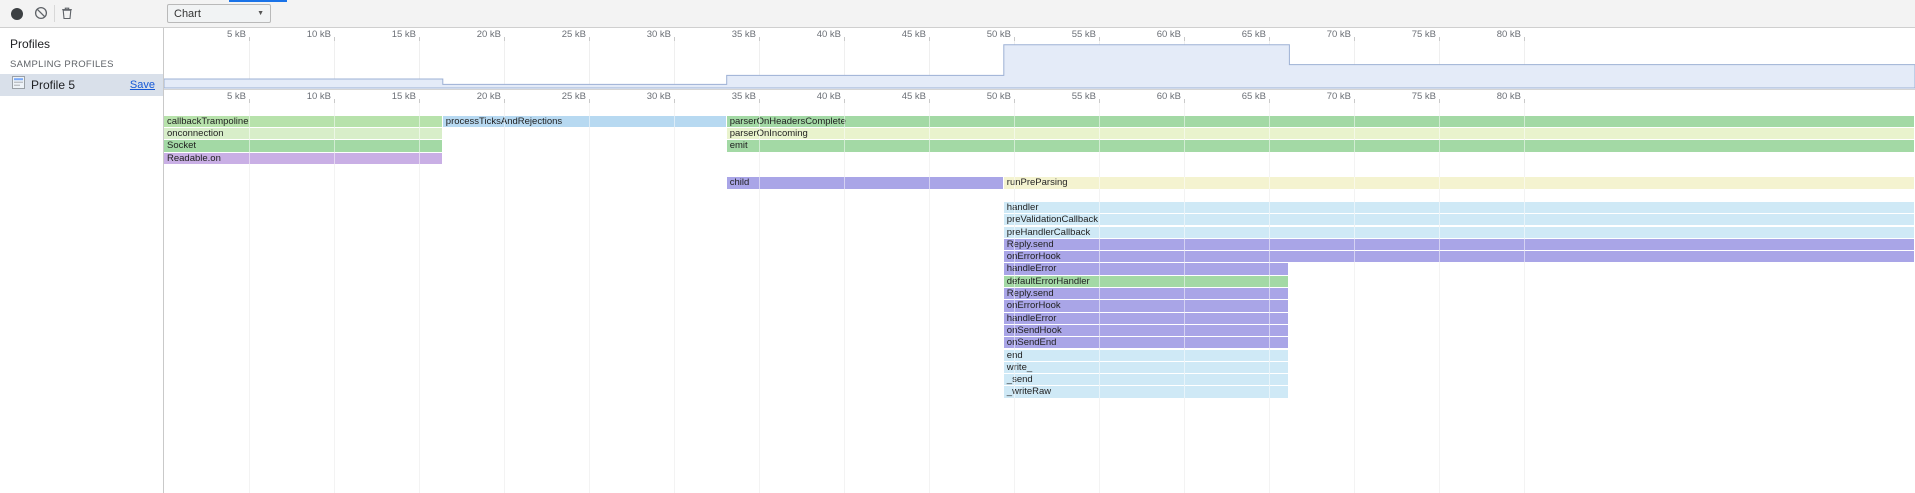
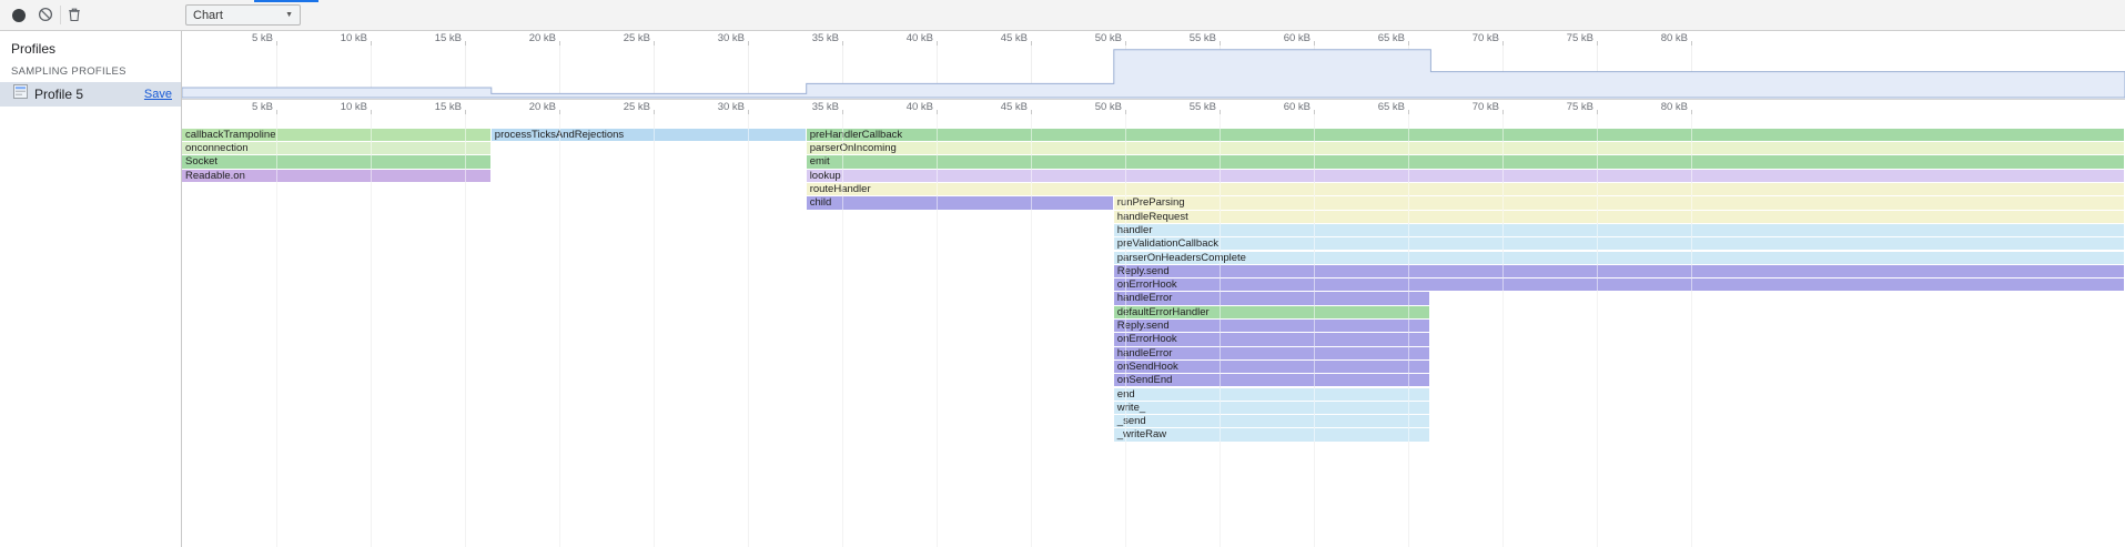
  Chart
  Profiles
  SAMPLING PROFILES
  Profile 5
  Save
  5 kB
  10 kB
  15 kB
  20 kB
  25 kB
  30 kB
  35 kB
  40 kB
  45 kB
  50 kB
  55 kB
  60 kB
  65 kB
  70 kB
  75 kB
  80 kB
  5 kB
  10 kB
  15 kB
  20 kB
  25 kB
  30 kB
  35 kB
  40 kB
  45 kB
  50 kB
  55 kB
  60 kB
  65 kB
  70 kB
  75 kB
  80 kB
  callbackTrampoline
  processTicksAndRejections
- parserOnHeadersComplete
+ preHandlerCallback
  onconnection
  parserOnIncoming
  Socket
  emit
  Readable.on
+ lookup
+ routeHandler
  child
  runPreParsing
+ handleRequest
  handler
  preValidationCallback
- preHandlerCallback
+ parserOnHeadersComplete
  Reply.send
  onErrorHook
  handleError
  defaultErrorHandler
  Reply.send
  onErrorHook
  handleError
  onSendHook
  onSendEnd
  end
  write_
  _send
  _writeRaw
